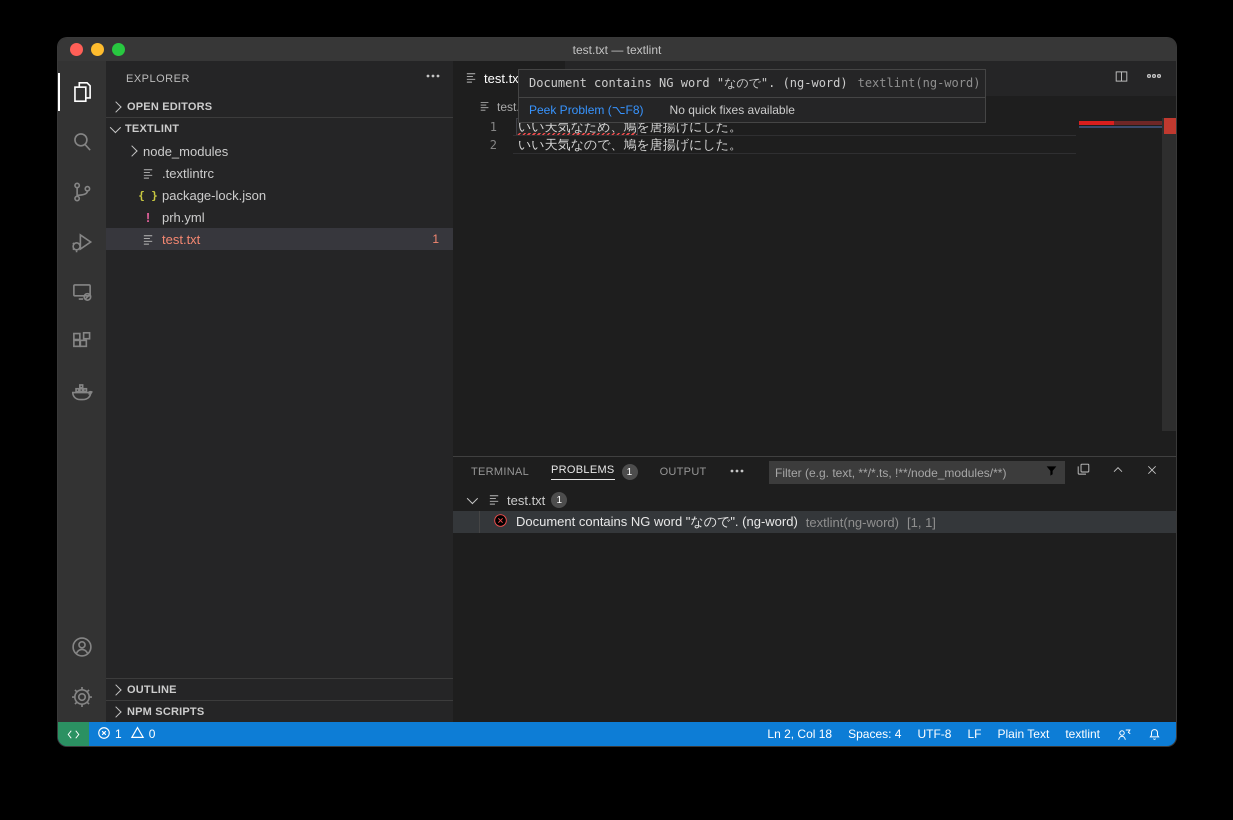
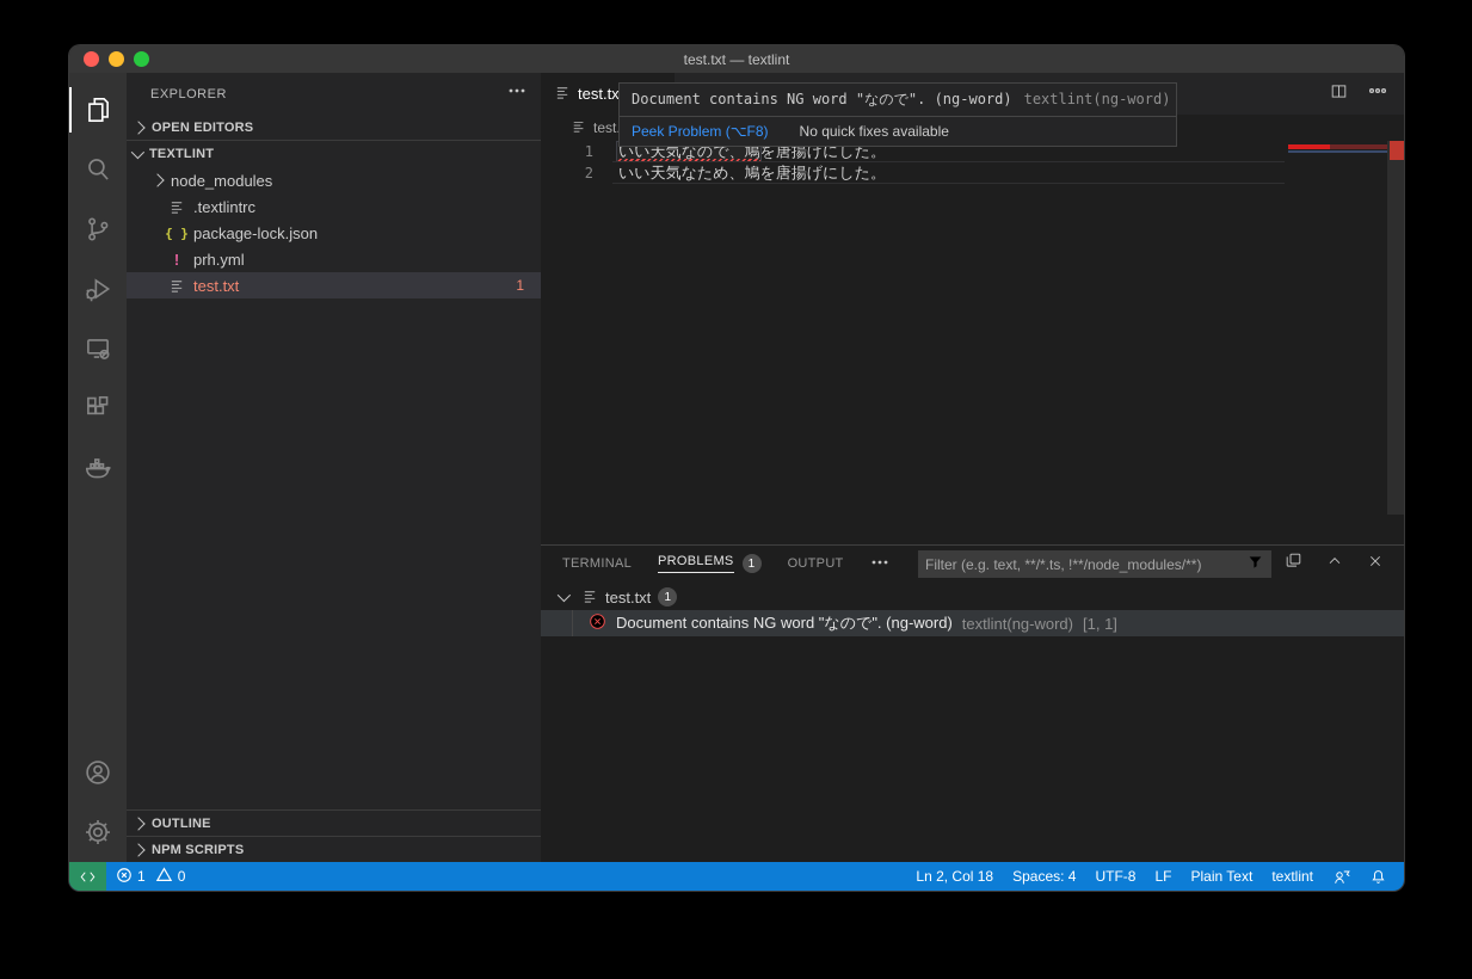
  test.txt — textlint
  EXPLORER
  OPEN EDITORS
  TEXTLINT
  node_modules
  .textlintrc
  { }
  package-lock.json
  !
  prh.yml
  test.txt
  1
  OUTLINE
  NPM SCRIPTS
  test.tx
  1
- いい天気なため、鳩を唐揚げにした。
+ いい天気なので、鳩を唐揚げにした。
  2
- いい天気なので、鳩を唐揚げにした。
+ いい天気なため、鳩を唐揚げにした。
  TERMINAL
  PROBLEMS
  1
  OUTPUT
  Filter (e.g. text, **/*.ts, !**/node_modules/**)
  test.txt
  1
  Document contains NG word "なので". (ng-word)
  textlint(ng-word)
  [1, 1]
  Document contains NG word "なので". (ng-word) textlint(ng-word)
  Peek Problem (⌥F8)
  No quick fixes available
  1
  0
  Ln 2, Col 18
  Spaces: 4
  UTF-8
  LF
  Plain Text
  textlint
